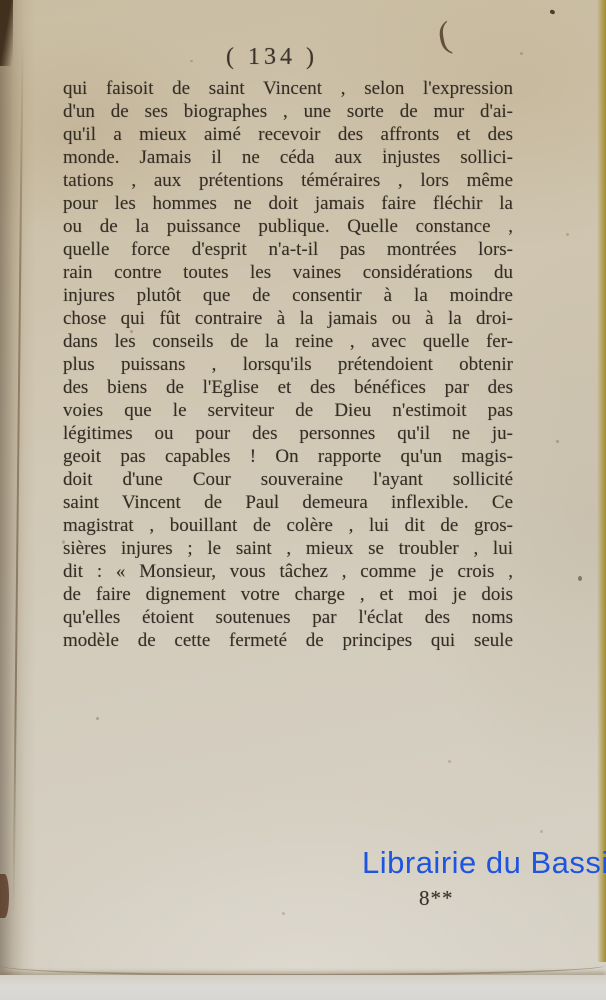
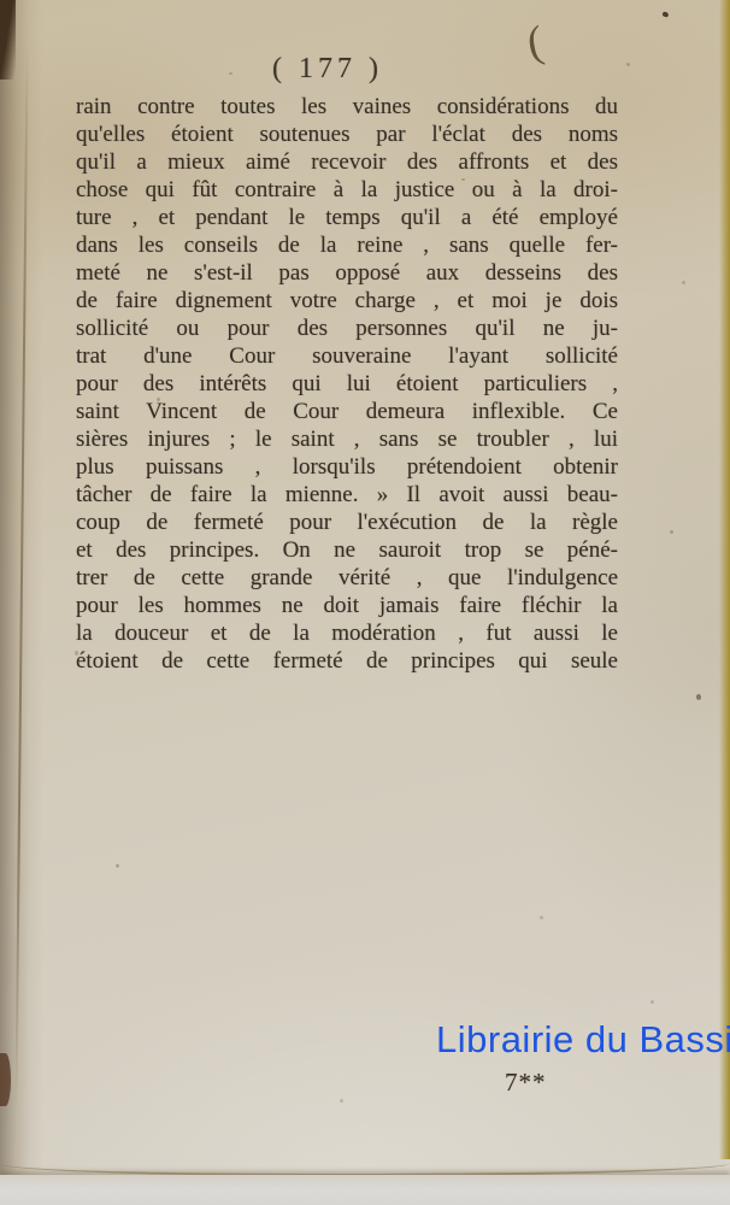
- ( 134 )
+ ( 177 )
- qui faisoit de saint Vincent , selon l'expression
- d'un de ses biographes , une sorte de mur d'ai-
- qu'il a mieux aimé recevoir des affronts et des
+ rain contre toutes les vaines considérations du
- monde. Jamais il ne céda aux injustes sollici-
- tations , aux prétentions téméraires , lors même
- pour les hommes ne doit jamais faire fléchir la
+ qu'elles étoient soutenues par l'éclat des noms
- ou de la puissance publique. Quelle constance ,
- quelle force d'esprit n'a-t-il pas montrées lors-
- rain contre toutes les vaines considérations du
+ qu'il a mieux aimé recevoir des affronts et des
- injures plutôt que de consentir à la moindre
- chose qui fût contraire à la jamais ou à la droi-
+ chose qui fût contraire à la justice ou à la droi-
+ ture , et pendant le temps qu'il a été employé
- dans les conseils de la reine , avec quelle fer-
+ dans les conseils de la reine , sans quelle fer-
+ meté ne s'est-il pas opposé aux desseins des
- plus puissans , lorsqu'ils prétendoient obtenir
+ de faire dignement votre charge , et moi je dois
- des biens de l'Eglise et des bénéfices par des
- voies que le serviteur de Dieu n'estimoit pas
- légitimes ou pour des personnes qu'il ne ju-
+ sollicité ou pour des personnes qu'il ne ju-
- geoit pas capables ! On rapporte qu'un magis-
- doit d'une Cour souveraine l'ayant sollicité
+ trat d'une Cour souveraine l'ayant sollicité
+ pour des intérêts qui lui étoient particuliers ,
- saint Vincent de Paul demeura inflexible. Ce
+ saint Vincent de Cour demeura inflexible. Ce
- magistrat , bouillant de colère , lui dit de gros-
- sières injures ; le saint , mieux se troubler , lui
+ sières injures ; le saint , sans se troubler , lui
- dit : « Monsieur, vous tâchez , comme je crois ,
- de faire dignement votre charge , et moi je dois
+ plus puissans , lorsqu'ils prétendoient obtenir
+ tâcher de faire la mienne. » Il avoit aussi beau-
+ coup de fermeté pour l'exécution de la règle
+ et des principes. On ne sauroit trop se péné-
+ trer de cette grande vérité , que l'indulgence
- qu'elles étoient soutenues par l'éclat des noms
+ pour les hommes ne doit jamais faire fléchir la
+ la douceur et de la modération , fut aussi le
- modèle de cette fermeté de principes qui seule
+ étoient de cette fermeté de principes qui seule
- 8**
+ 7**
  Librairie du Bassi
